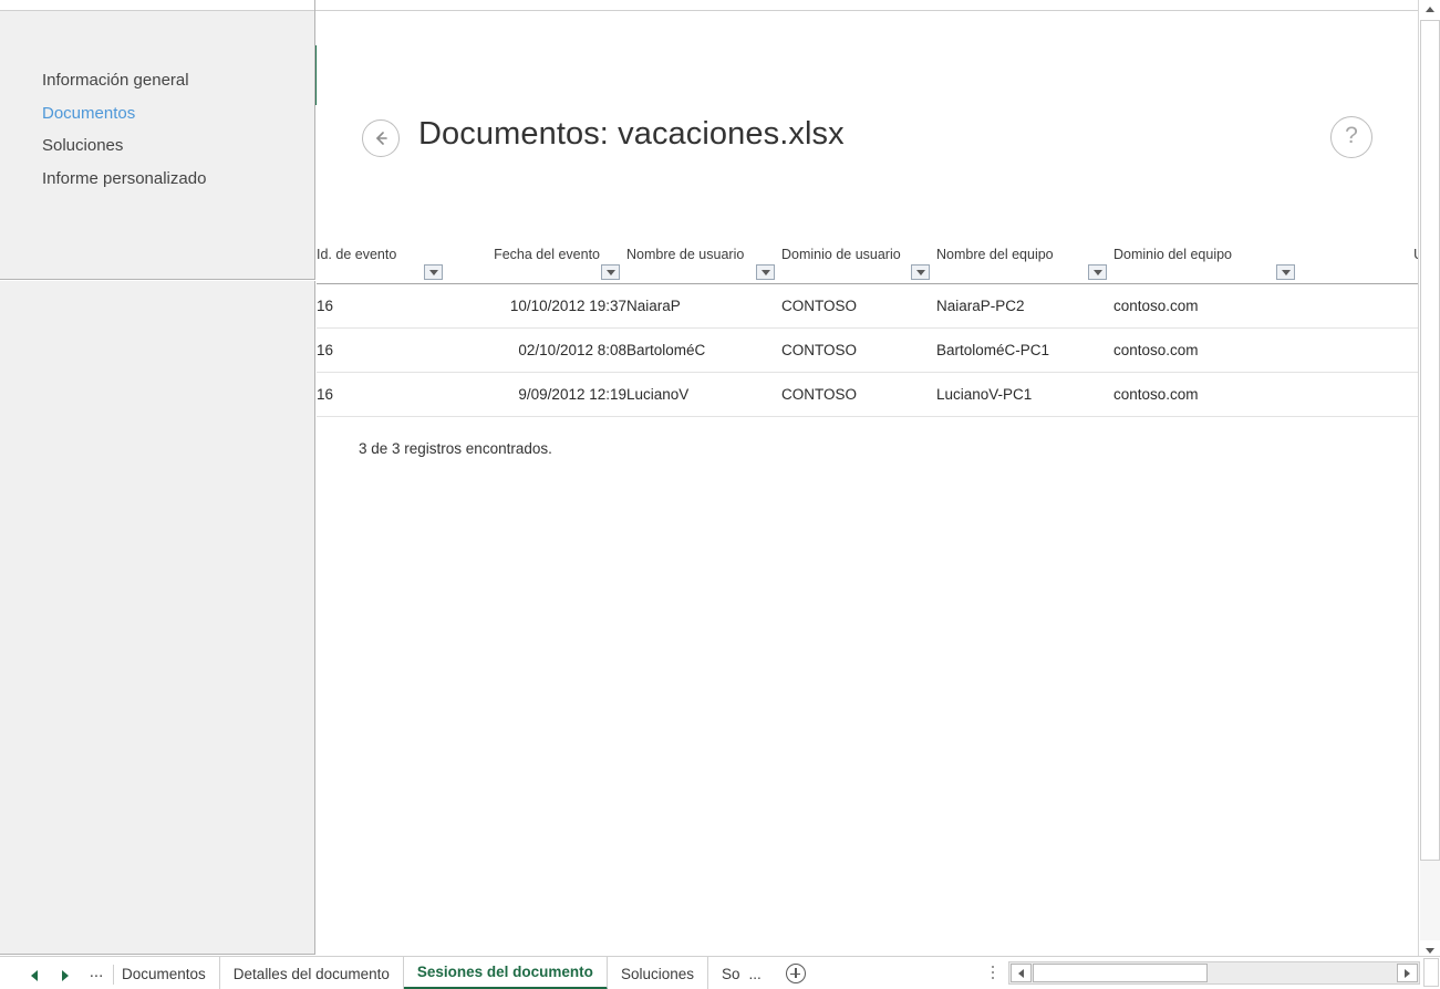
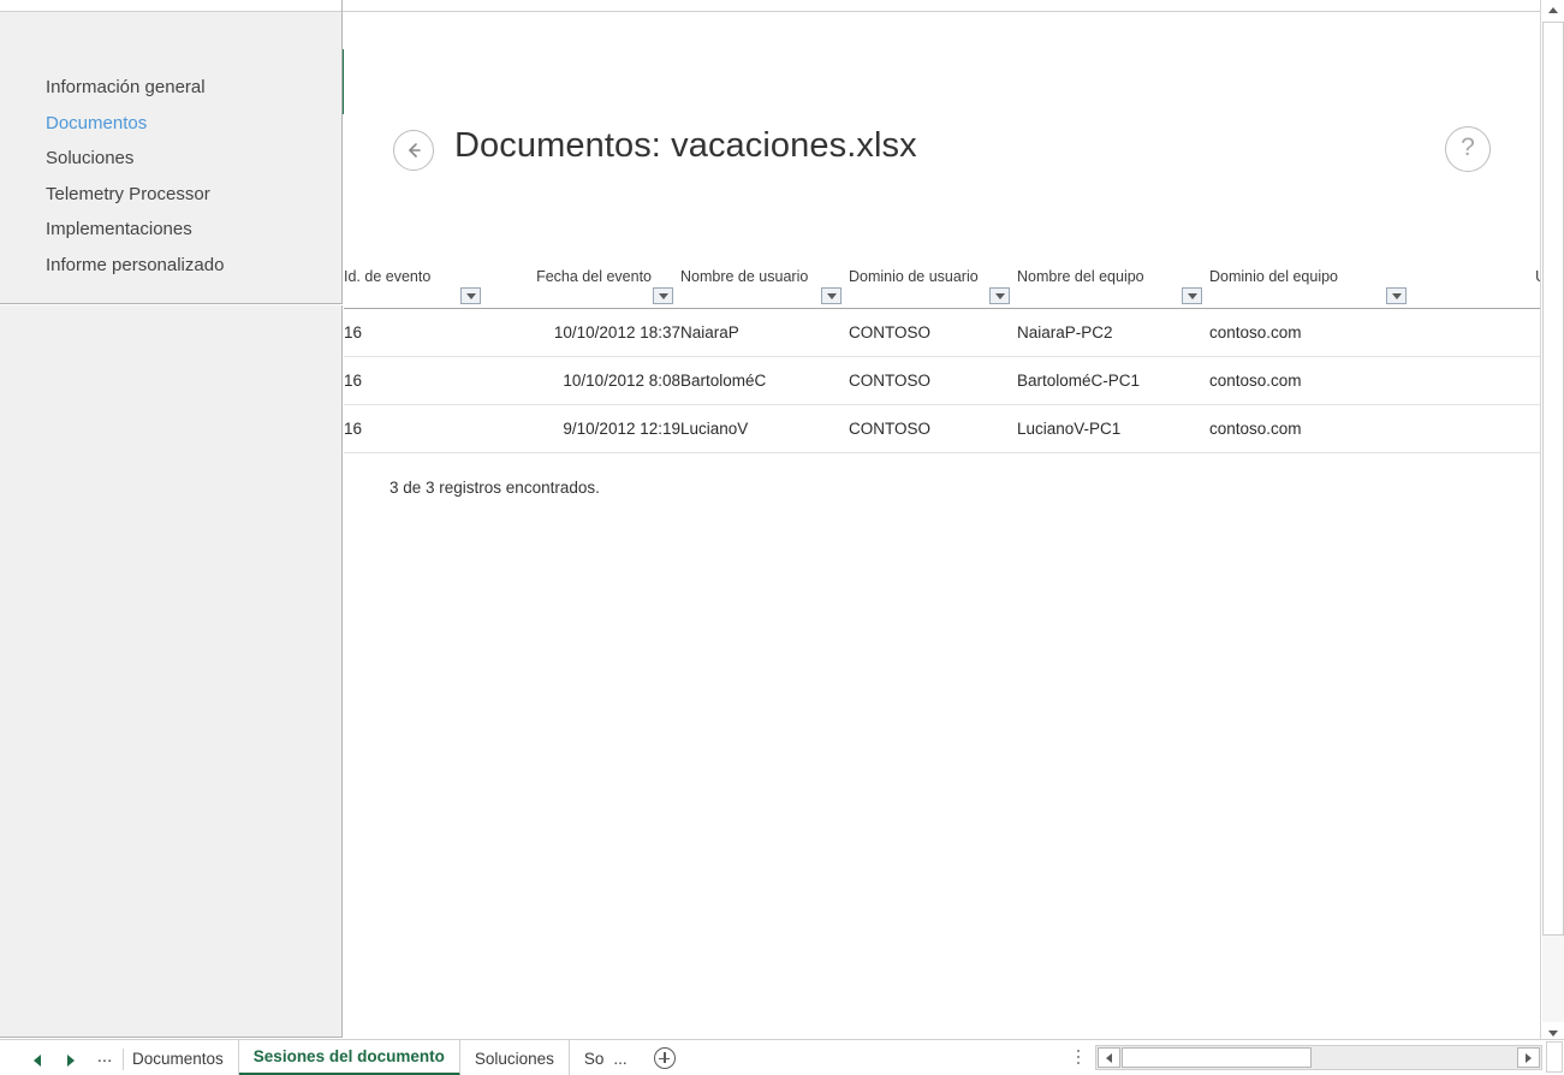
  Información general
  Documentos
  Soluciones
+ Telemetry Processor
+ Implementaciones
  Informe personalizado
  Documentos: vacaciones.xlsx
  ?
  Id. de evento	Fecha del evento	Nombre de usuario	Dominio de usuario	Nombre del equipo	Dominio del equipo
- 16	10/10/2012 19:37	NaiaraP	CONTOSO	NaiaraP-PC2	contoso.com
+ 16	10/10/2012 18:37	NaiaraP	CONTOSO	NaiaraP-PC2	contoso.com
- 16	02/10/2012 8:08	BartoloméC	CONTOSO	BartoloméC-PC1	contoso.com
+ 16	10/10/2012 8:08	BartoloméC	CONTOSO	BartoloméC-PC1	contoso.com
- 16	9/09/2012 12:19	LucianoV	CONTOSO	LucianoV-PC1	contoso.com
+ 16	9/10/2012 12:19	LucianoV	CONTOSO	LucianoV-PC1	contoso.com
  3 de 3 registros encontrados.
  ...
  Documentos
- Detalles del documento
  Sesiones del documento
  Soluciones
  So
  ...
